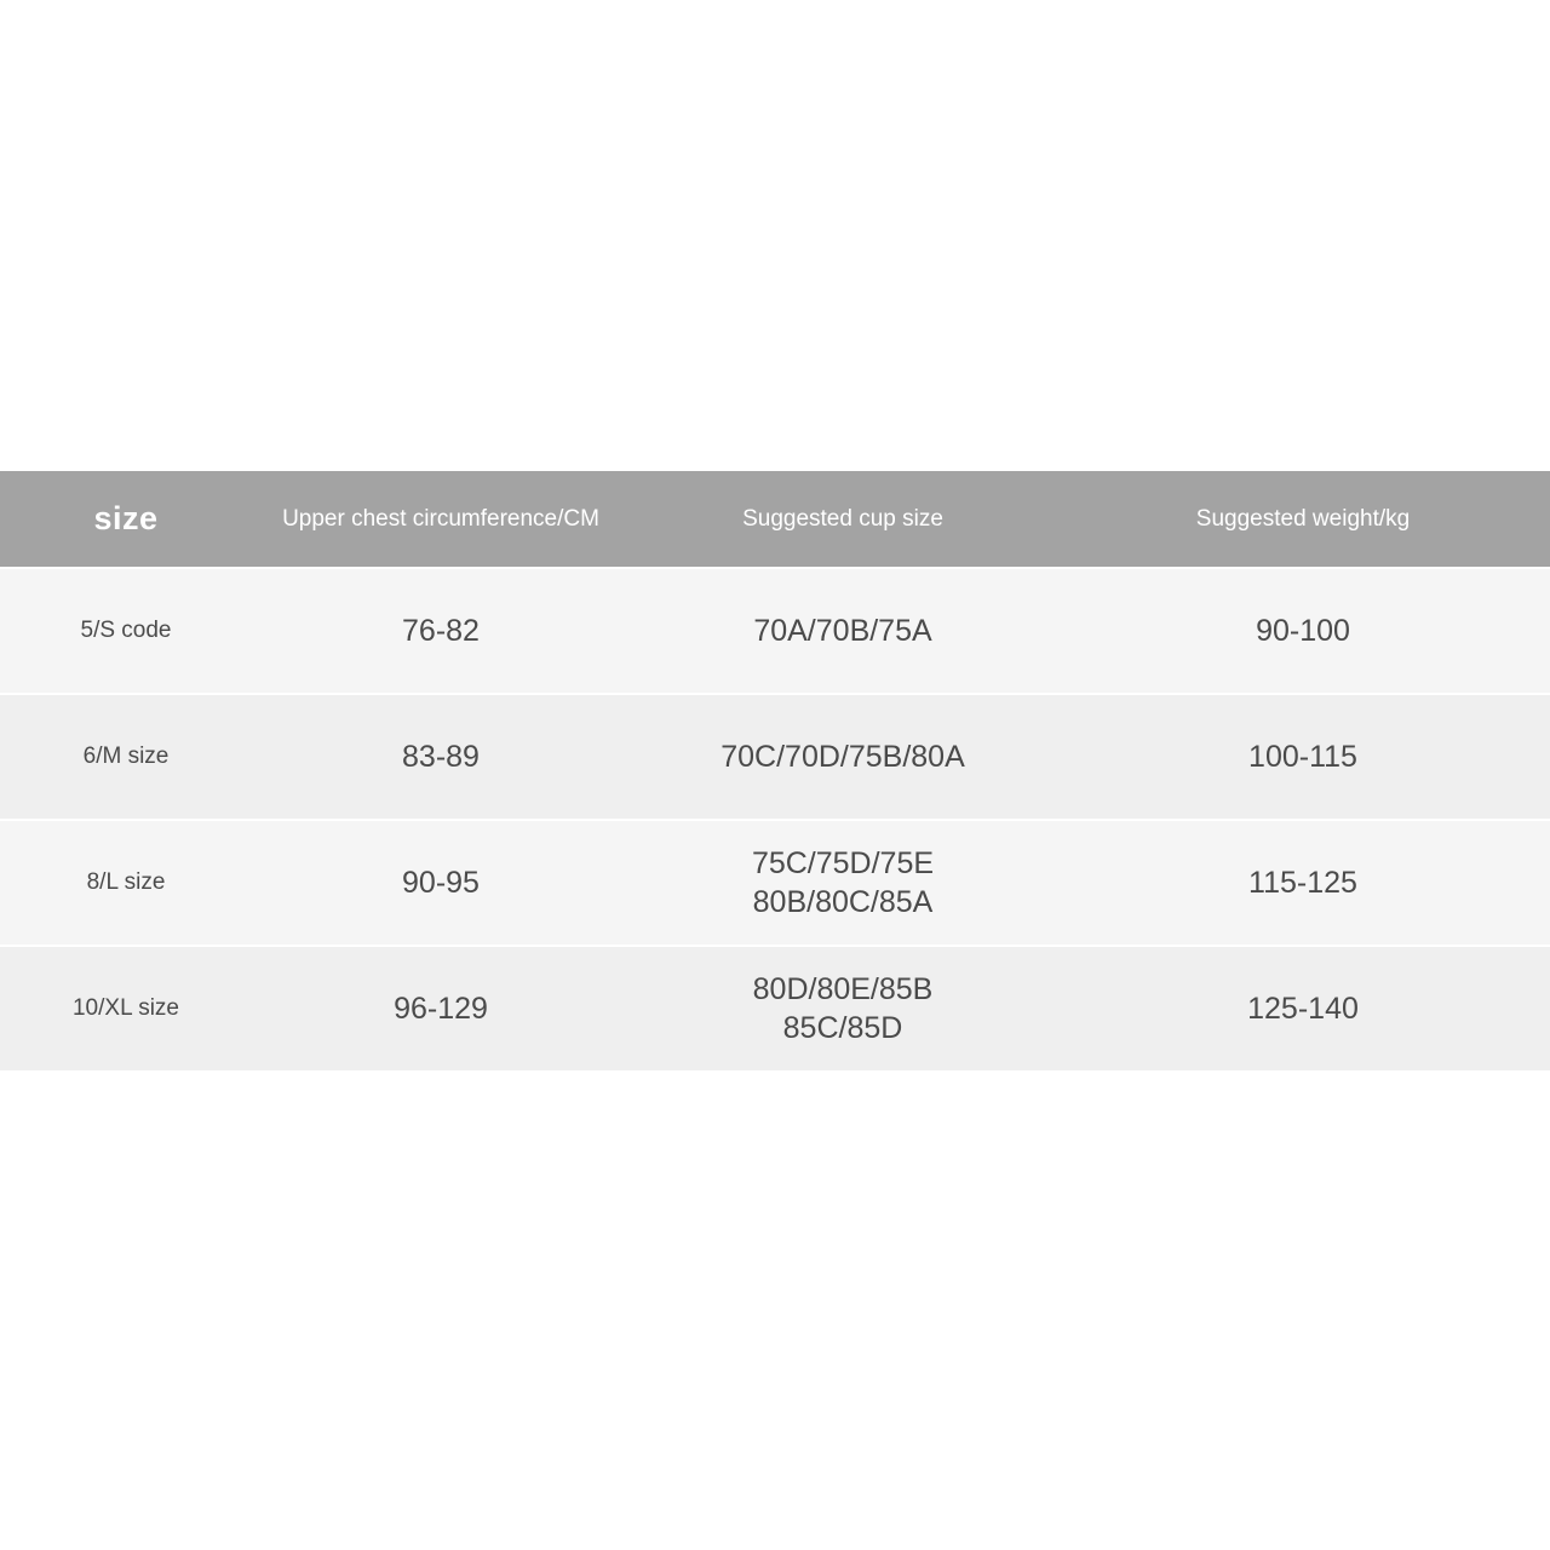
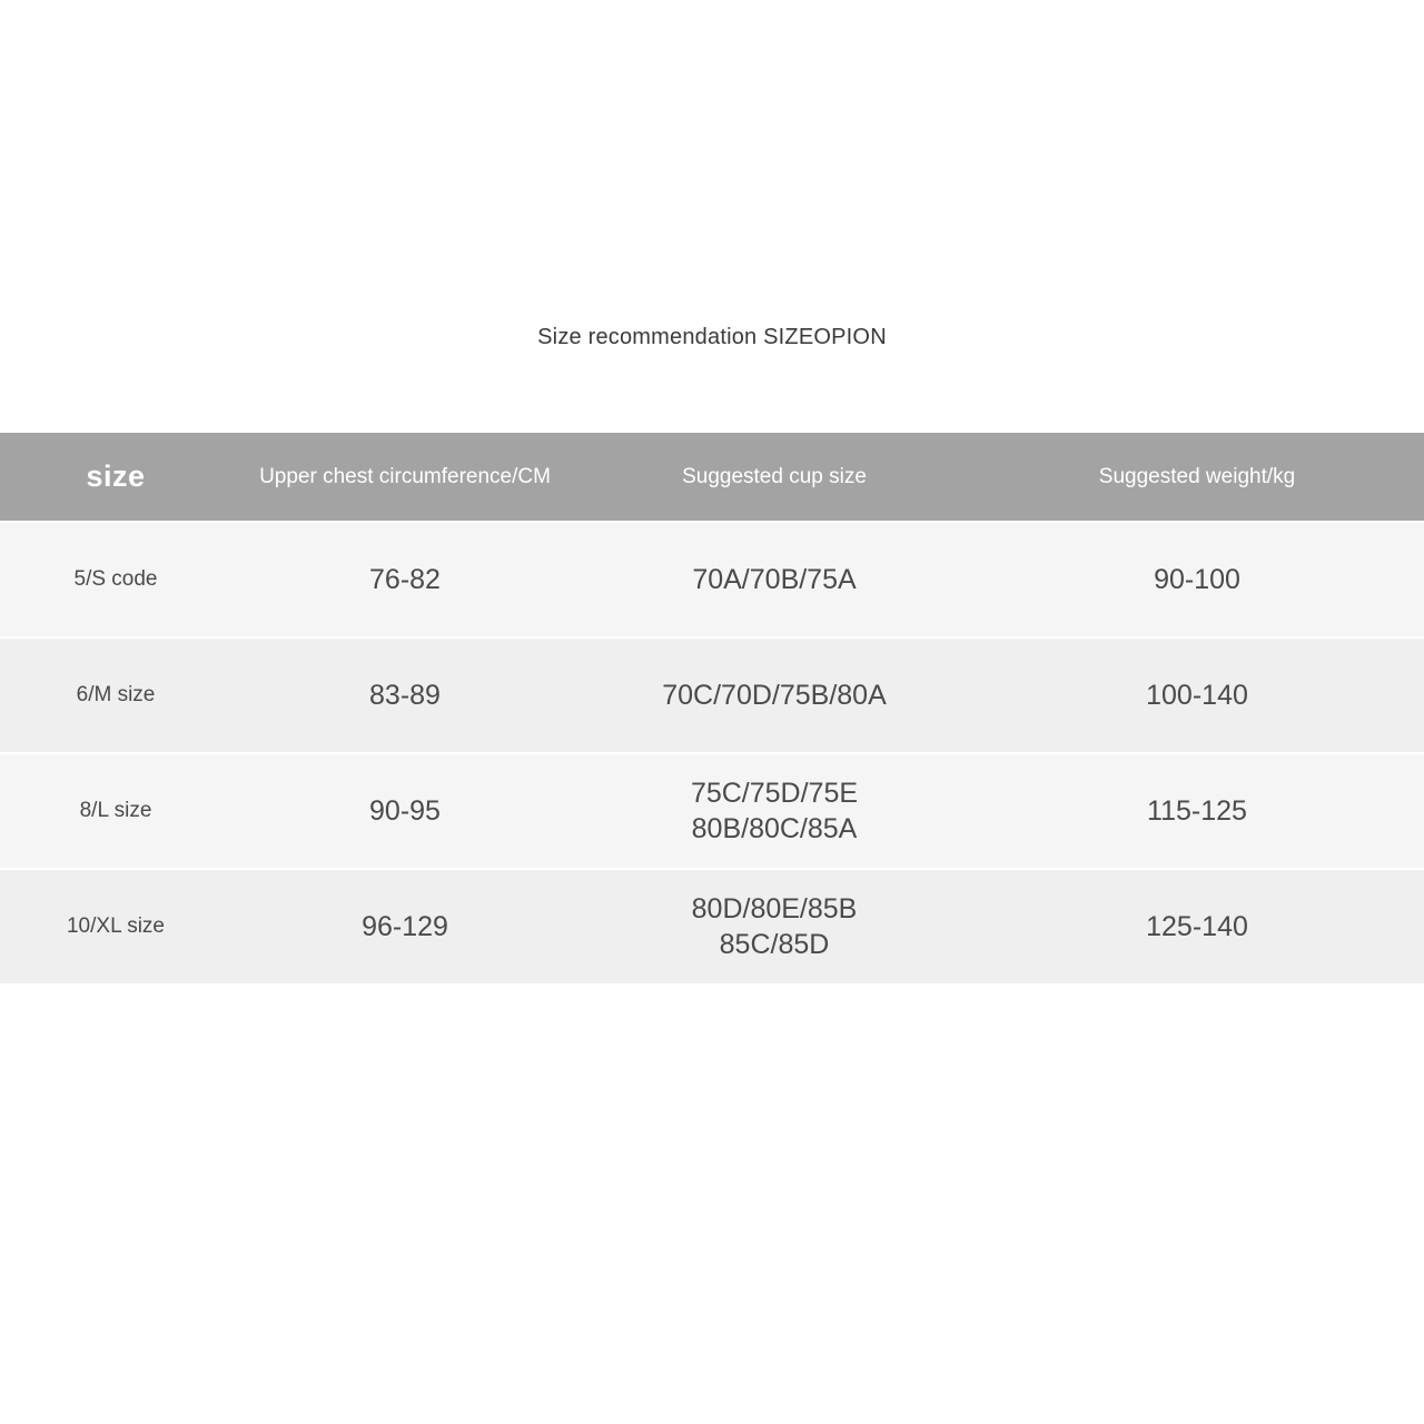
+ Size recommendation SIZEOPION
  size	Upper chest circumference/CM	Suggested cup size	Suggested weight/kg
  5/S code	76-82	70A/70B/75A	90-100
- 6/M size	83-89	70C/70D/75B/80A	100-115
+ 6/M size	83-89	70C/70D/75B/80A	100-140
  8/L size	90-95	75C/75D/75E 80B/80C/85A	115-125
  10/XL size	96-129	80D/80E/85B 85C/85D	125-140
